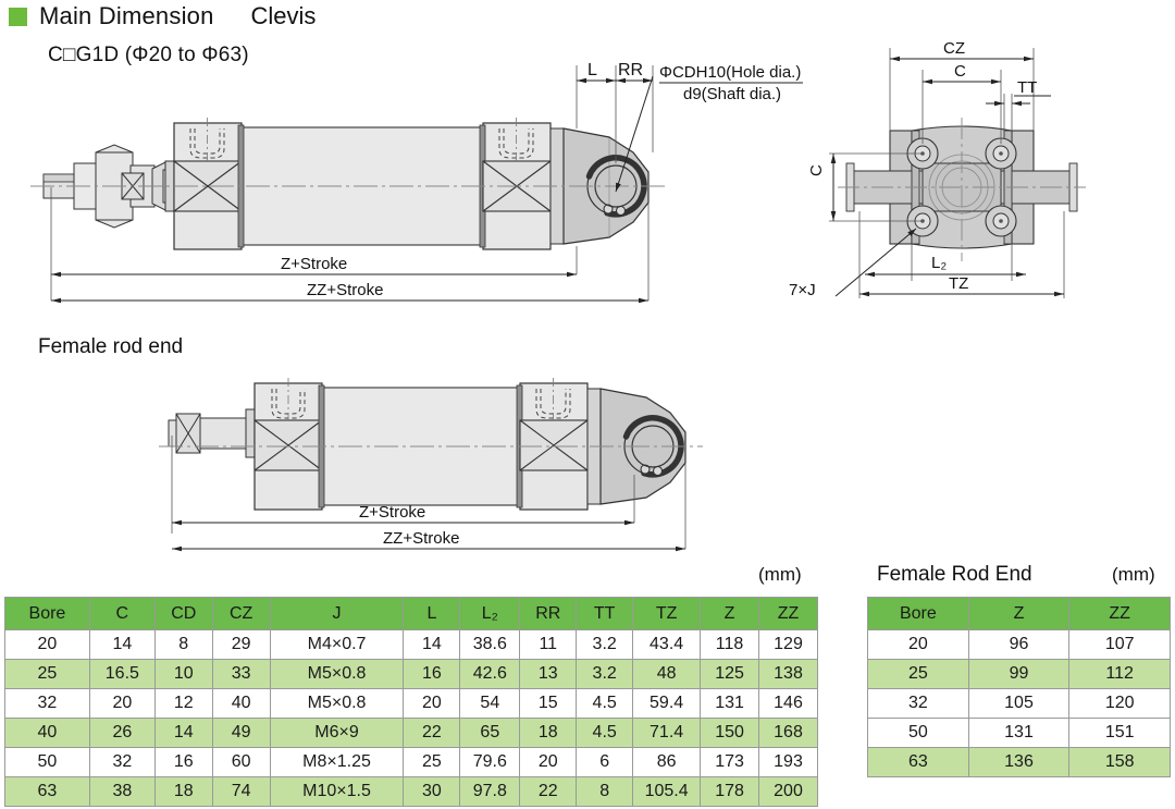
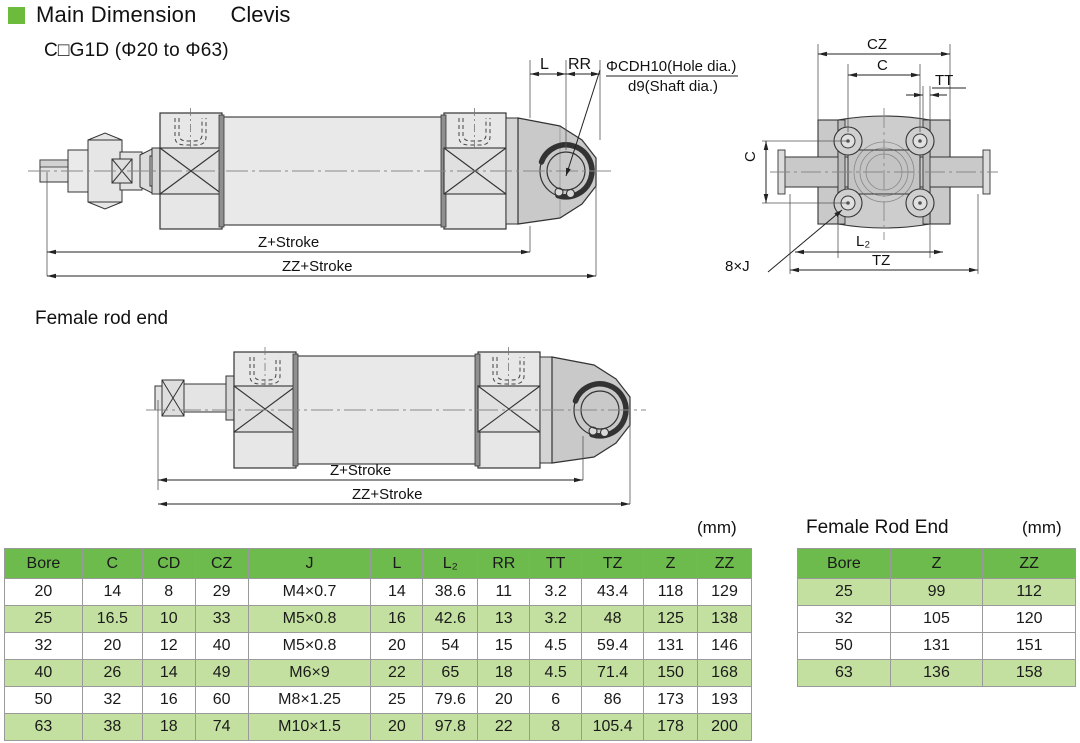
  Main Dimension
  Clevis
  C□G1D (Φ20 to Φ63)
  Female rod end
  L
  RR
  ΦCDH10(Hole dia.)
  d9(Shaft dia.)
  Z+Stroke
  ZZ+Stroke
  CZ
  C
  TT
  L₂
  TZ
- 7×J
+ 8×J
  Z+Stroke
  ZZ+Stroke
  (mm)
  Female Rod End
  (mm)
  Bore	C	CD	CZ	J	L	L₂	RR	TT	TZ	Z	ZZ
  20	14	8	29	M4×0.7	14	38.6	11	3.2	43.4	118	129
  25	16.5	10	33	M5×0.8	16	42.6	13	3.2	48	125	138
  32	20	12	40	M5×0.8	20	54	15	4.5	59.4	131	146
  40	26	14	49	M6×9	22	65	18	4.5	71.4	150	168
  50	32	16	60	M8×1.25	25	79.6	20	6	86	173	193
- 63	38	18	74	M10×1.5	30	97.8	22	8	105.4	178	200
+ 63	38	18	74	M10×1.5	20	97.8	22	8	105.4	178	200
  Bore	Z	ZZ
- 20	96	107
  25	99	112
  32	105	120
  50	131	151
  63	136	158
